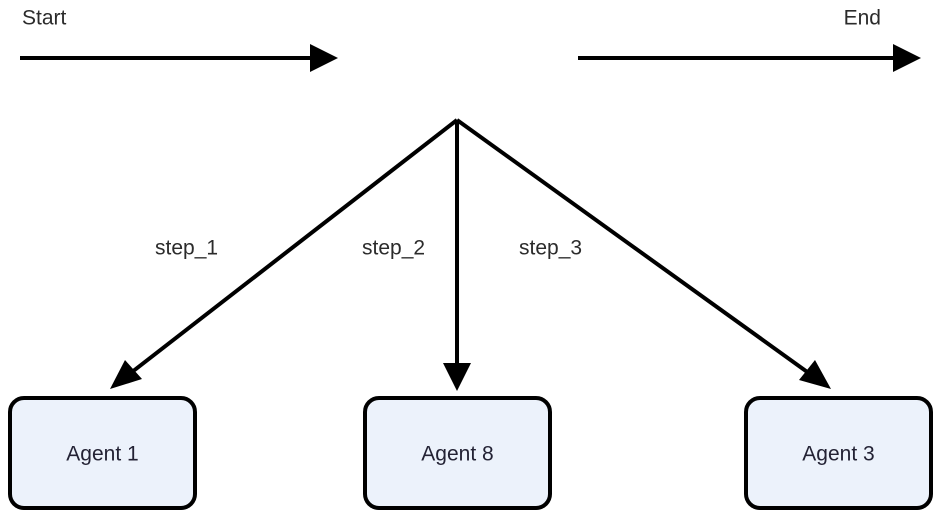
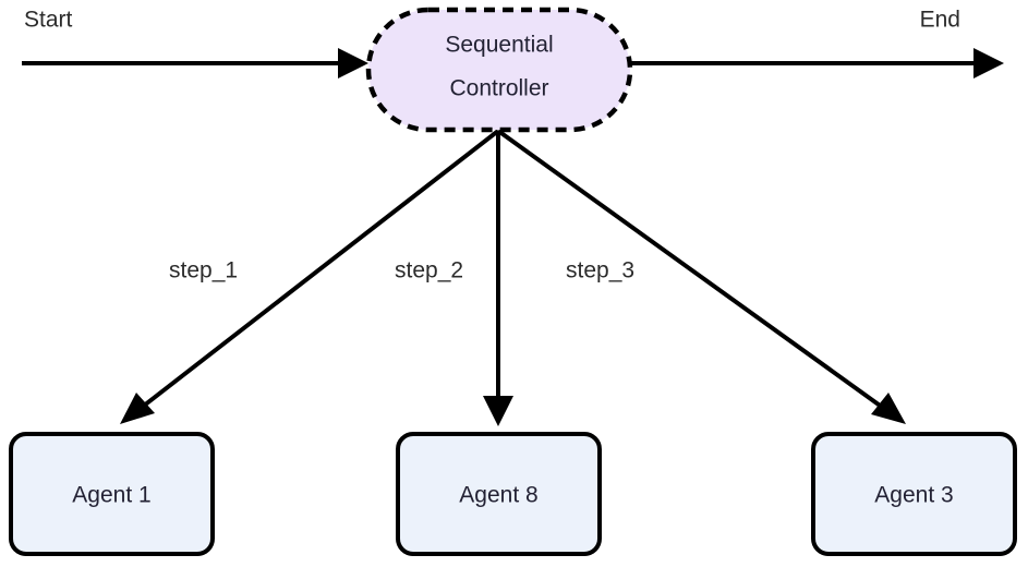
+ Sequential
+ Controller
  Agent 1
  Agent 8
  Agent 3
  Start
  End
  step_1
  step_2
  step_3
